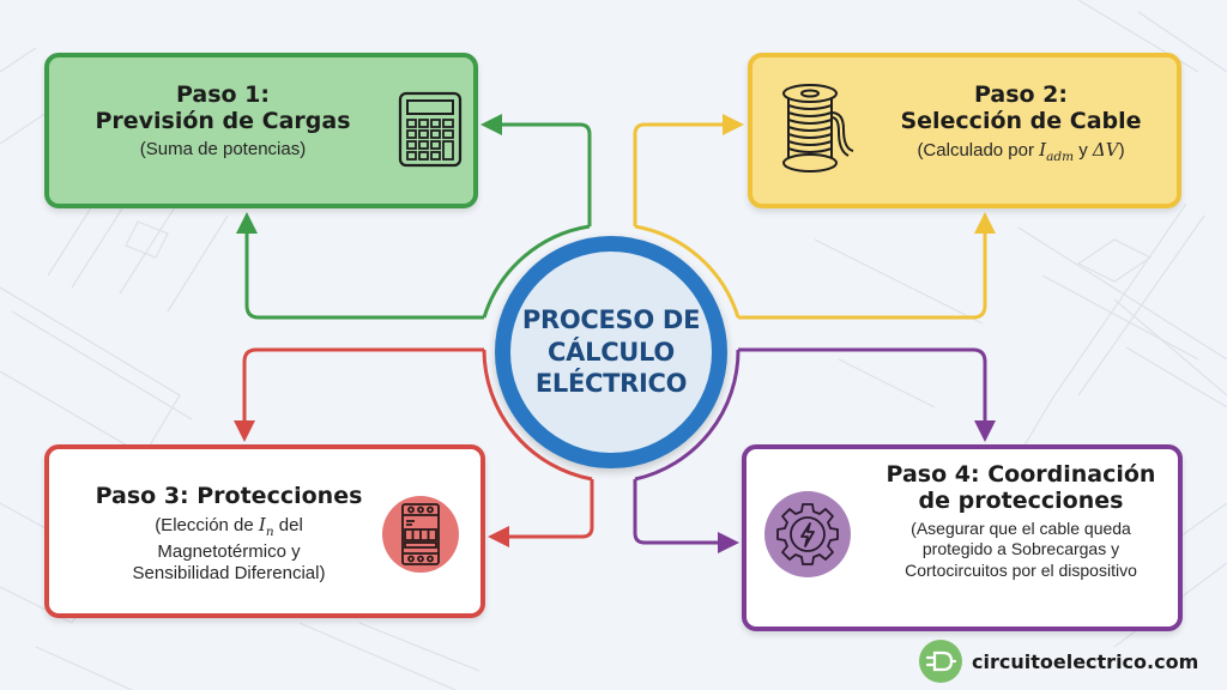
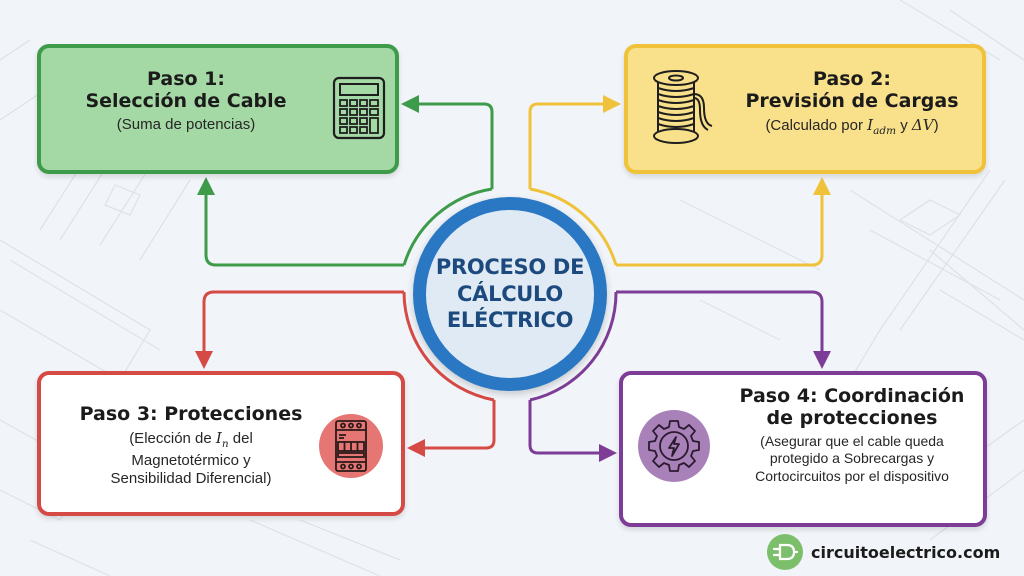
  Paso 1:
- Previsión de Cargas
+ Selección de Cable
  (Suma de potencias)
  Paso 2:
- Selección de Cable
+ Previsión de Cargas
  (Calculado por Iadm y ΔV)
  Paso 3: Protecciones
  (Elección de In del
  Magnetotérmico y
  Sensibilidad Diferencial)
  Paso 4: Coordinación
  de protecciones
  (Asegurar que el cable queda
  protegido a Sobrecargas y
  Cortocircuitos por el dispositivo
  PROCESO DE
  CÁLCULO
  ELÉCTRICO
  circuitoelectrico.com
